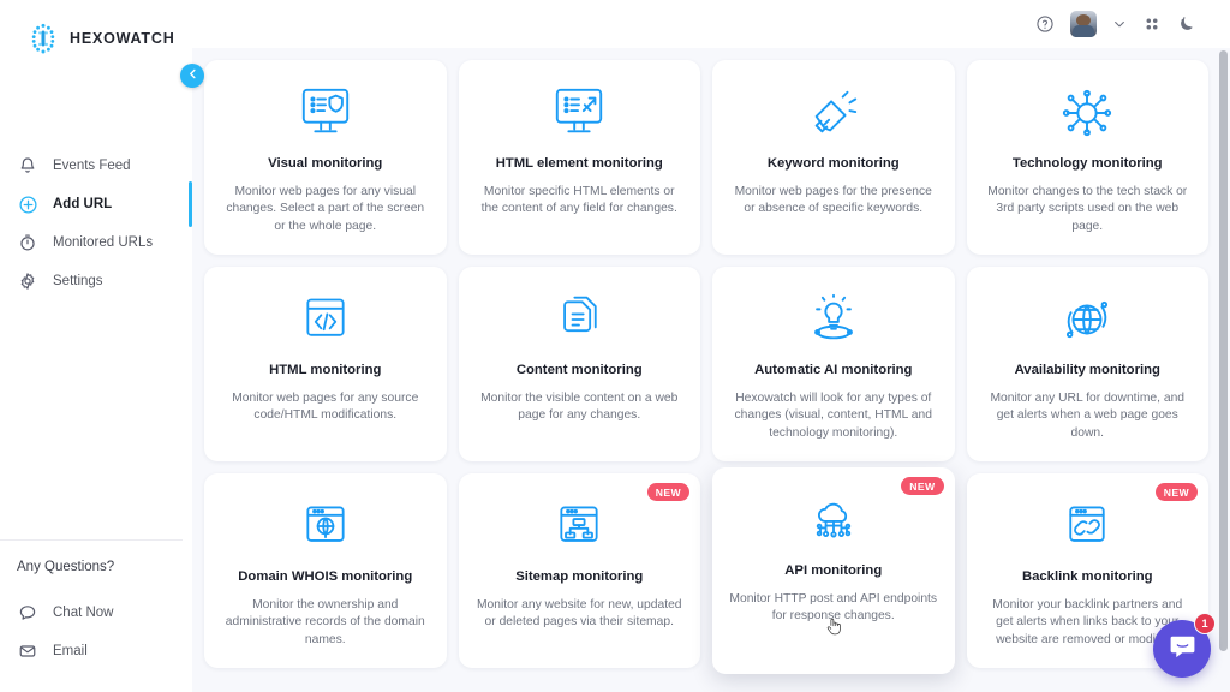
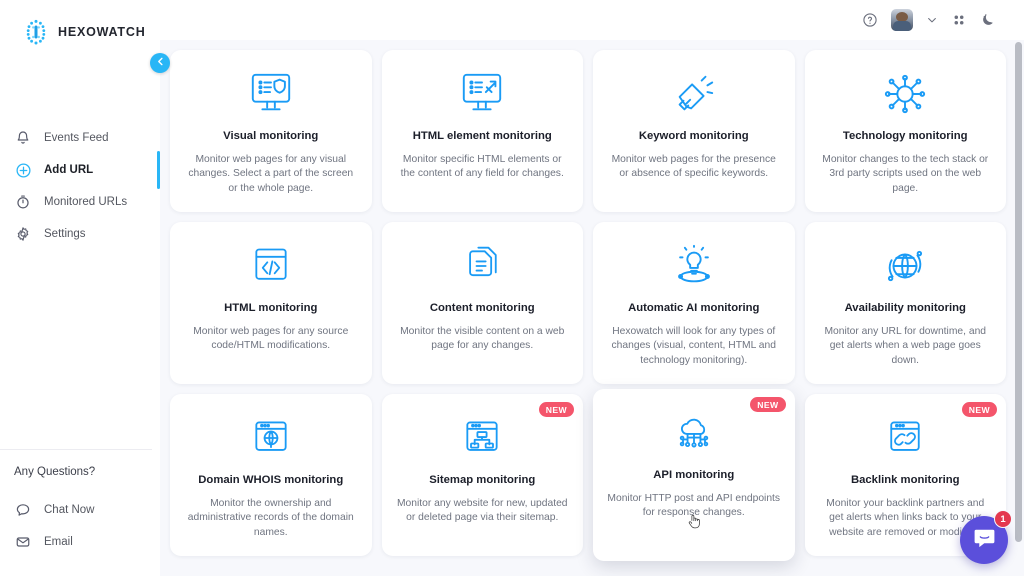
  HEXOWATCH
  Events Feed
  Add URL
  Monitored URLs
  Settings
  Any Questions?
  Chat Now
  Email
  Visual monitoring
  Monitor web pages for any visual changes. Select a part of the screen or the whole page.
  HTML element monitoring
  Monitor specific HTML elements or the content of any field for changes.
  Keyword monitoring
  Monitor web pages for the presence or absence of specific keywords.
  Technology monitoring
  Monitor changes to the tech stack or 3rd party scripts used on the web page.
  HTML monitoring
  Monitor web pages for any source code/HTML modifications.
  Content monitoring
  Monitor the visible content on a web page for any changes.
  Automatic AI monitoring
  Hexowatch will look for any types of changes (visual, content, HTML and technology monitoring).
  Availability monitoring
  Monitor any URL for downtime, and get alerts when a web page goes down.
  Domain WHOIS monitoring
  Monitor the ownership and administrative records of the domain names.
  NEW
  Sitemap monitoring
- Monitor any website for new, updated or deleted pages via their sitemap.
+ Monitor any website for new, updated or deleted page via their sitemap.
  NEW
  API monitoring
  Monitor HTTP post and API endpoints for response changes.
  NEW
  Backlink monitoring
  Monitor your backlink partners and get alerts when links back to yo website are removed or mod
  1
